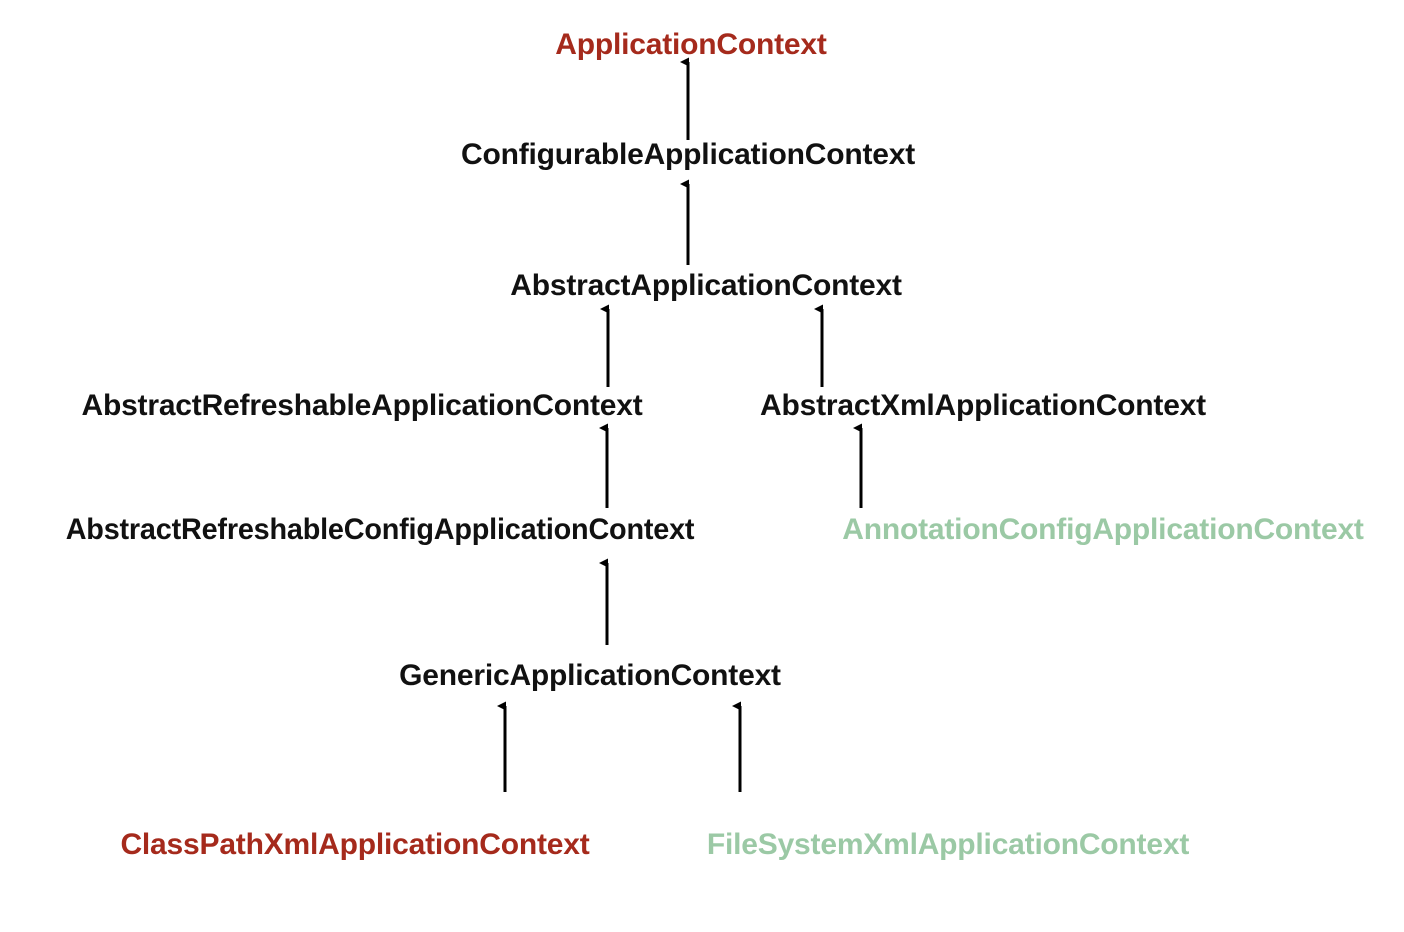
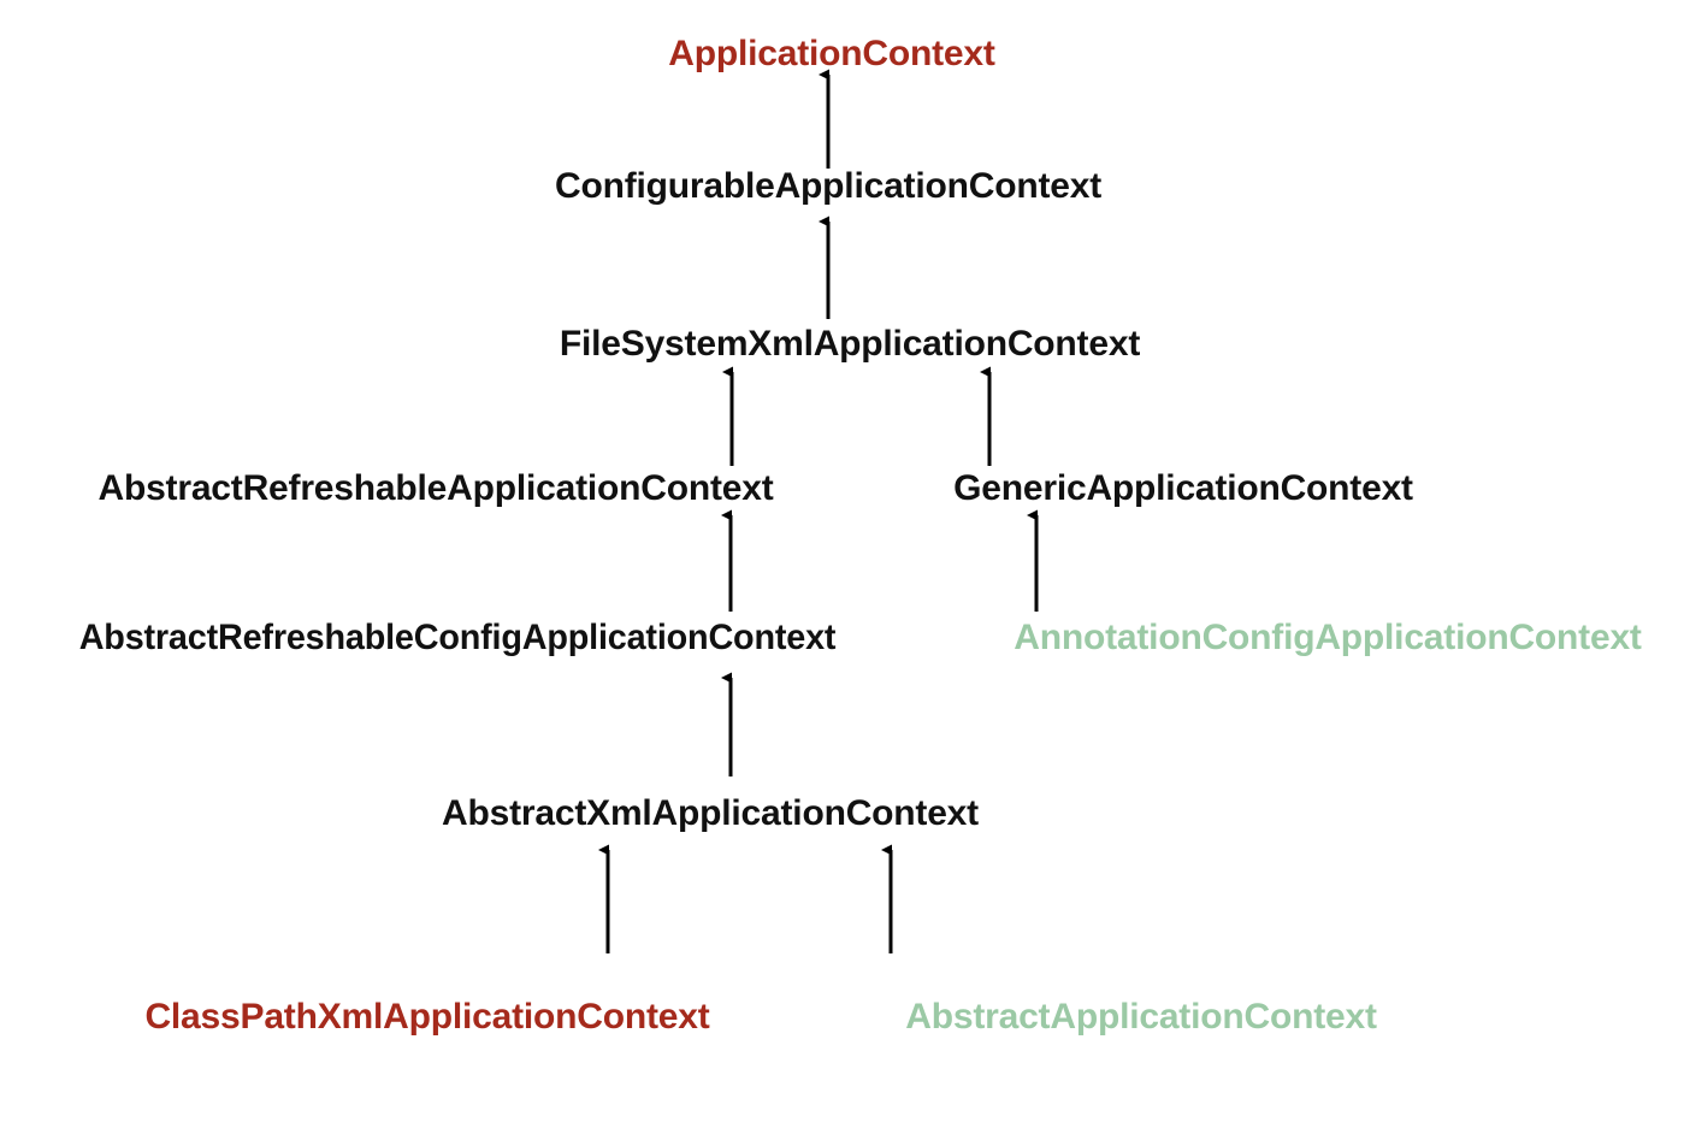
  ApplicationContext
  ConfigurableApplicationContext
- AbstractApplicationContext
+ FileSystemXmlApplicationContext
  AbstractRefreshableApplicationContext
- AbstractXmlApplicationContext
+ GenericApplicationContext
  AbstractRefreshableConfigApplicationContext
  AnnotationConfigApplicationContext
- GenericApplicationContext
+ AbstractXmlApplicationContext
  ClassPathXmlApplicationContext
- FileSystemXmlApplicationContext
+ AbstractApplicationContext
